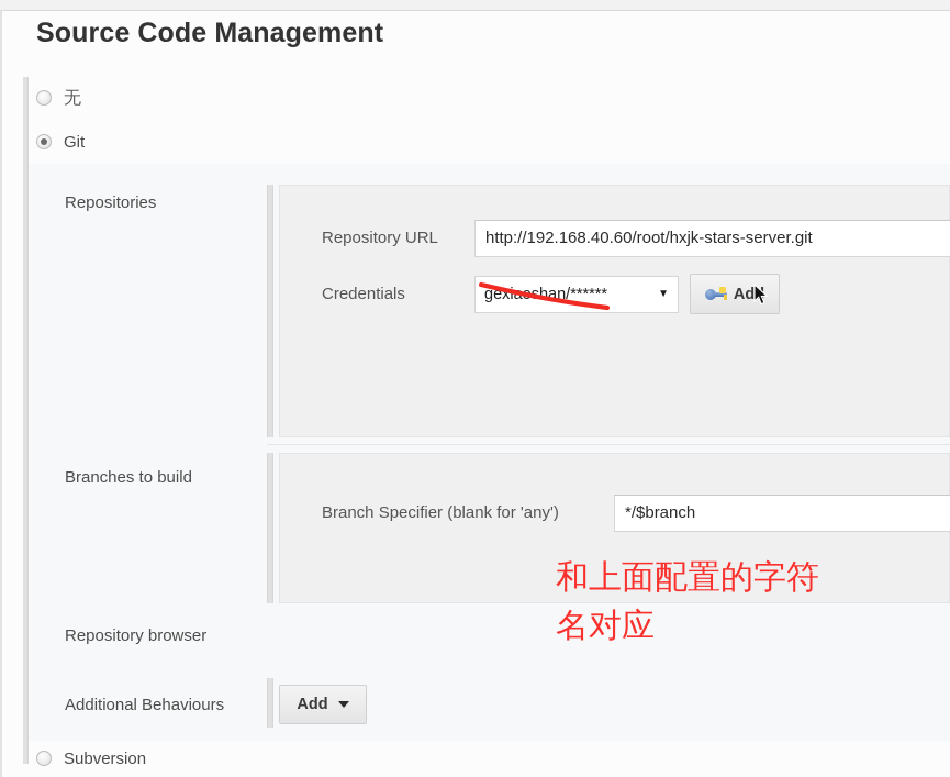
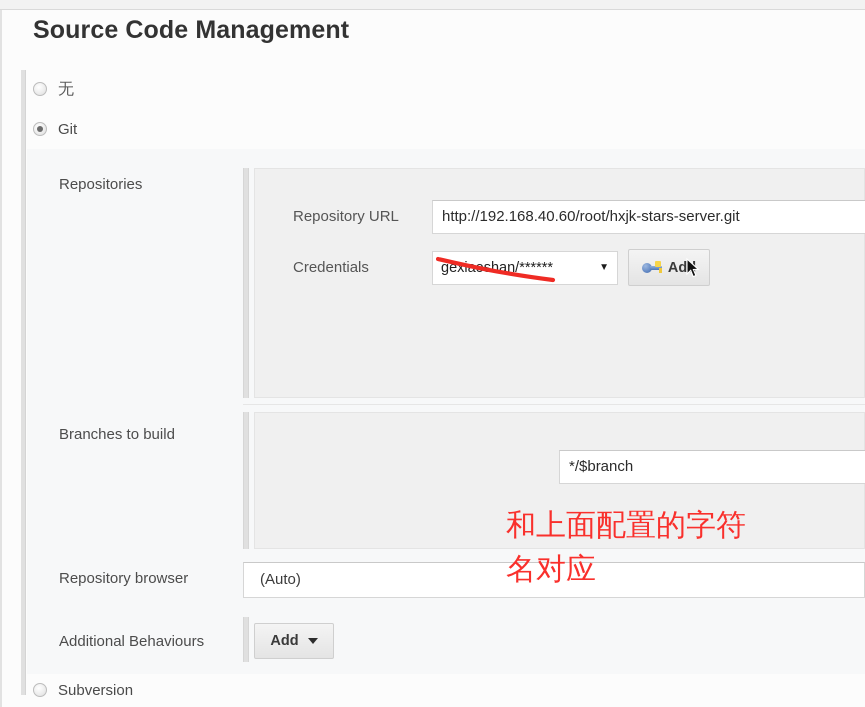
  Source Code Management
  无
  Git
  Subversion
  Repositories
  Branches to build
  Repository browser
  Additional Behaviours
  Repository URL
  http://192.168.40.60/root/hxjk-stars-server.git
  Credentials
  gexihan/******
  ▼
- Branch Specifier (blank for 'any')
  */$branch
+ (Auto)
  Add
  和上面配置的字符
  名对应
